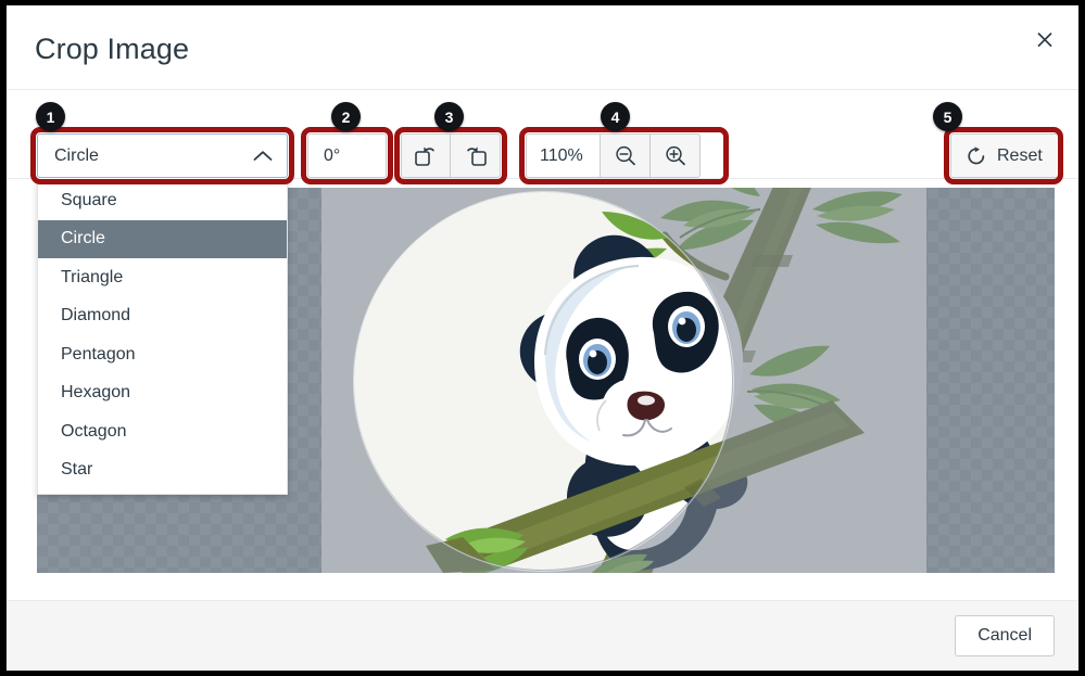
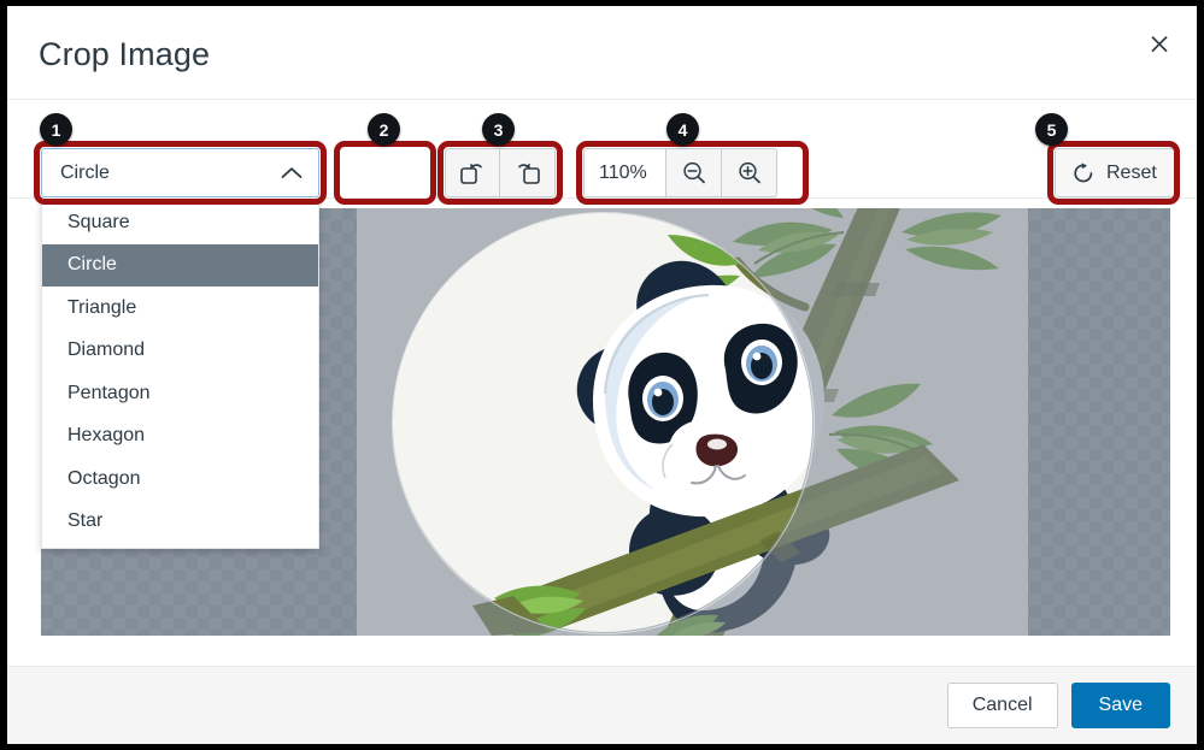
  Crop Image
  Circle
  Square
  Circle
  Triangle
  Diamond
  Pentagon
  Hexagon
  Octagon
  Star
- 0°
  110%
  Reset
  Cancel
+ Save
  1
  2
  3
  4
  5
